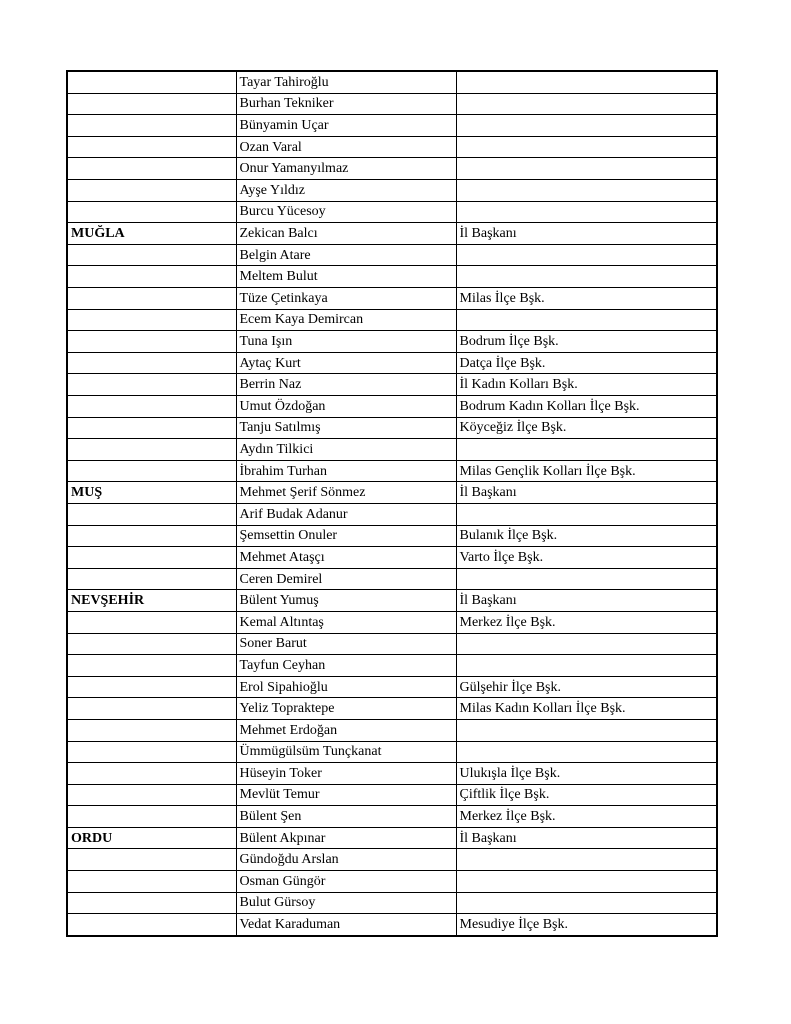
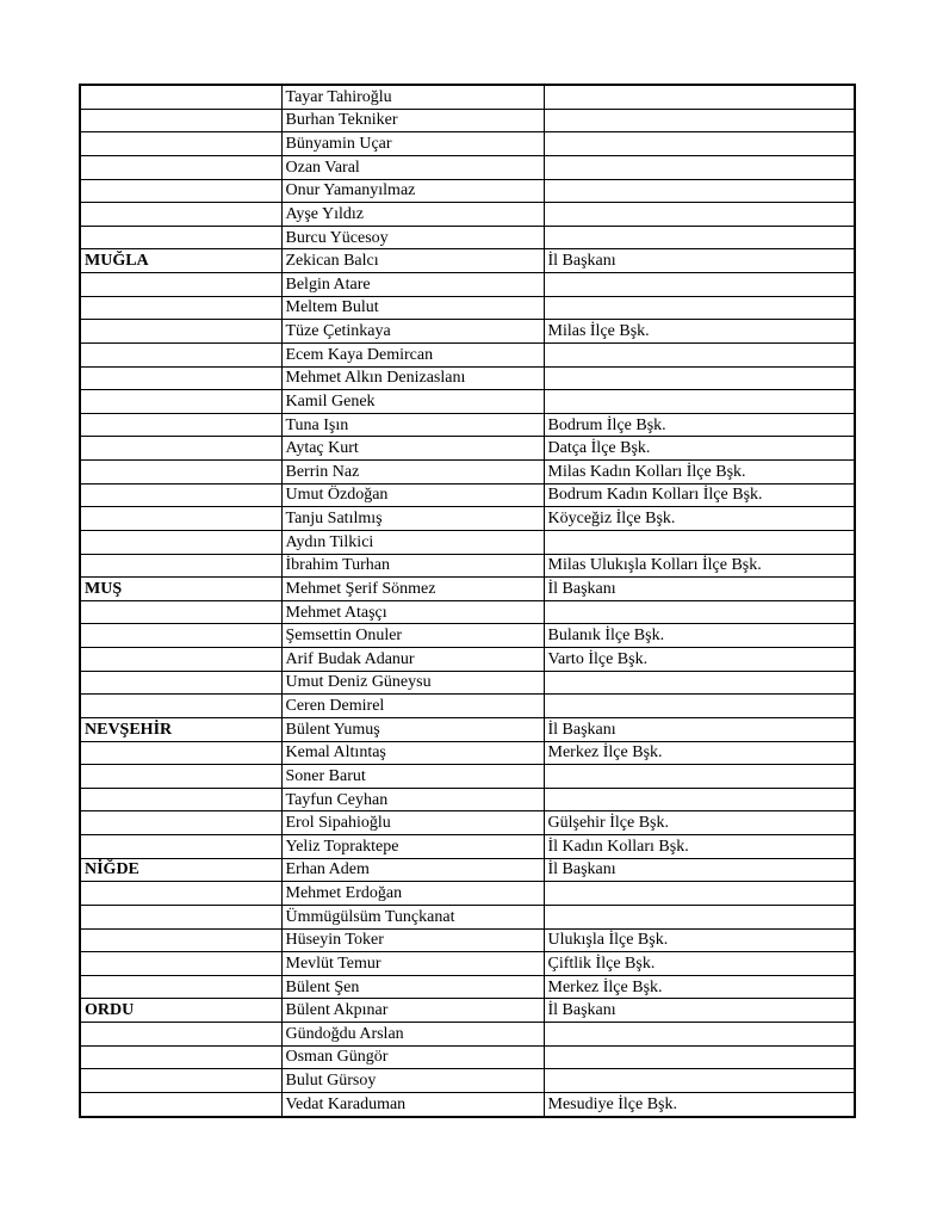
  	Tayar Tahiroğlu
  	Burhan Tekniker
  	Bünyamin Uçar
  	Ozan Varal
  	Onur Yamanyılmaz
  	Ayşe Yıldız
  	Burcu Yücesoy
  MUĞLA	Zekican Balcı	İl Başkanı
  	Belgin Atare
  	Meltem Bulut
  	Tüze Çetinkaya	Milas İlçe Bşk.
  	Ecem Kaya Demircan
+ 	Mehmet Alkın Denizaslanı
+ 	Kamil Genek
  	Tuna Işın	Bodrum İlçe Bşk.
  	Aytaç Kurt	Datça İlçe Bşk.
- 	Berrin Naz	İl Kadın Kolları Bşk.
+ 	Berrin Naz	Milas Kadın Kolları İlçe Bşk.
  	Umut Özdoğan	Bodrum Kadın Kolları İlçe Bşk.
  	Tanju Satılmış	Köyceğiz İlçe Bşk.
  	Aydın Tilkici
- 	İbrahim Turhan	Milas Gençlik Kolları İlçe Bşk.
+ 	İbrahim Turhan	Milas Ulukışla Kolları İlçe Bşk.
  MUŞ	Mehmet Şerif Sönmez	İl Başkanı
- 	Arif Budak Adanur
+ 	Mehmet Ataşçı
  	Şemsettin Onuler	Bulanık İlçe Bşk.
- 	Mehmet Ataşçı	Varto İlçe Bşk.
+ 	Arif Budak Adanur	Varto İlçe Bşk.
+ 	Umut Deniz Güneysu
  	Ceren Demirel
  NEVŞEHİR	Bülent Yumuş	İl Başkanı
  	Kemal Altıntaş	Merkez İlçe Bşk.
  	Soner Barut
  	Tayfun Ceyhan
  	Erol Sipahioğlu	Gülşehir İlçe Bşk.
- 	Yeliz Topraktepe	Milas Kadın Kolları İlçe Bşk.
+ 	Yeliz Topraktepe	İl Kadın Kolları Bşk.
+ NİĞDE	Erhan Adem	İl Başkanı
  	Mehmet Erdoğan
  	Ümmügülsüm Tunçkanat
  	Hüseyin Toker	Ulukışla İlçe Bşk.
  	Mevlüt Temur	Çiftlik İlçe Bşk.
  	Bülent Şen	Merkez İlçe Bşk.
  ORDU	Bülent Akpınar	İl Başkanı
  	Gündoğdu Arslan
  	Osman Güngör
  	Bulut Gürsoy
  	Vedat Karaduman	Mesudiye İlçe Bşk.
